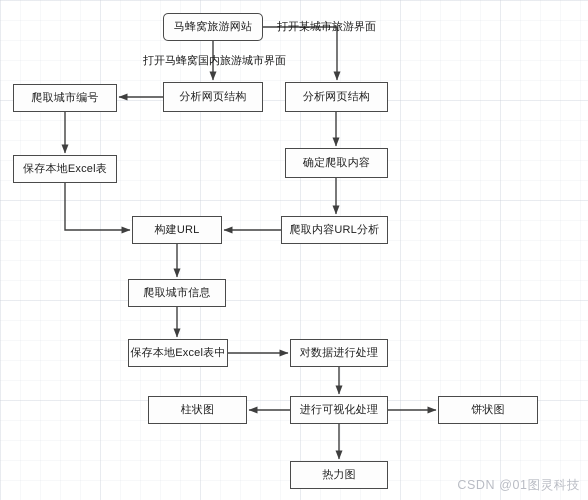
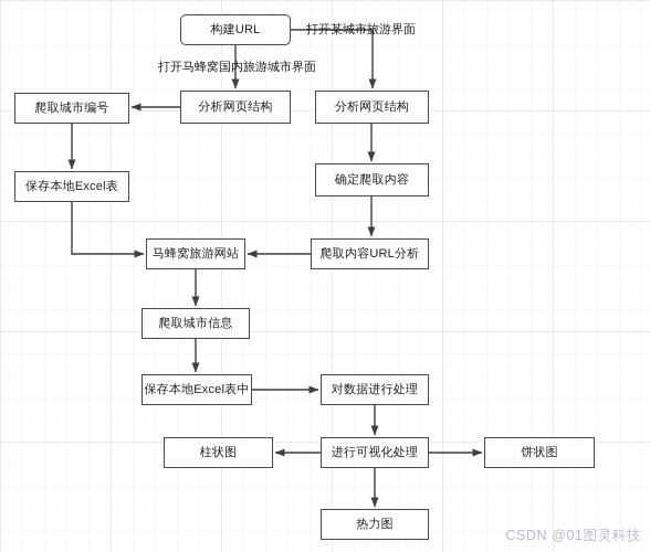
- 马蜂窝旅游网站
+ 构建URL
  分析网页结构
  爬取城市编号
  保存本地Excel表
  分析网页结构
  确定爬取内容
  爬取内容URL分析
- 构建URL
+ 马蜂窝旅游网站
  爬取城市信息
  保存本地Excel表中
  对数据进行处理
  进行可视化处理
  柱状图
  饼状图
  热力图
  打开某城市旅游界面
  打开马蜂窝国内旅游城市界面
  CSDN @01图灵科技
